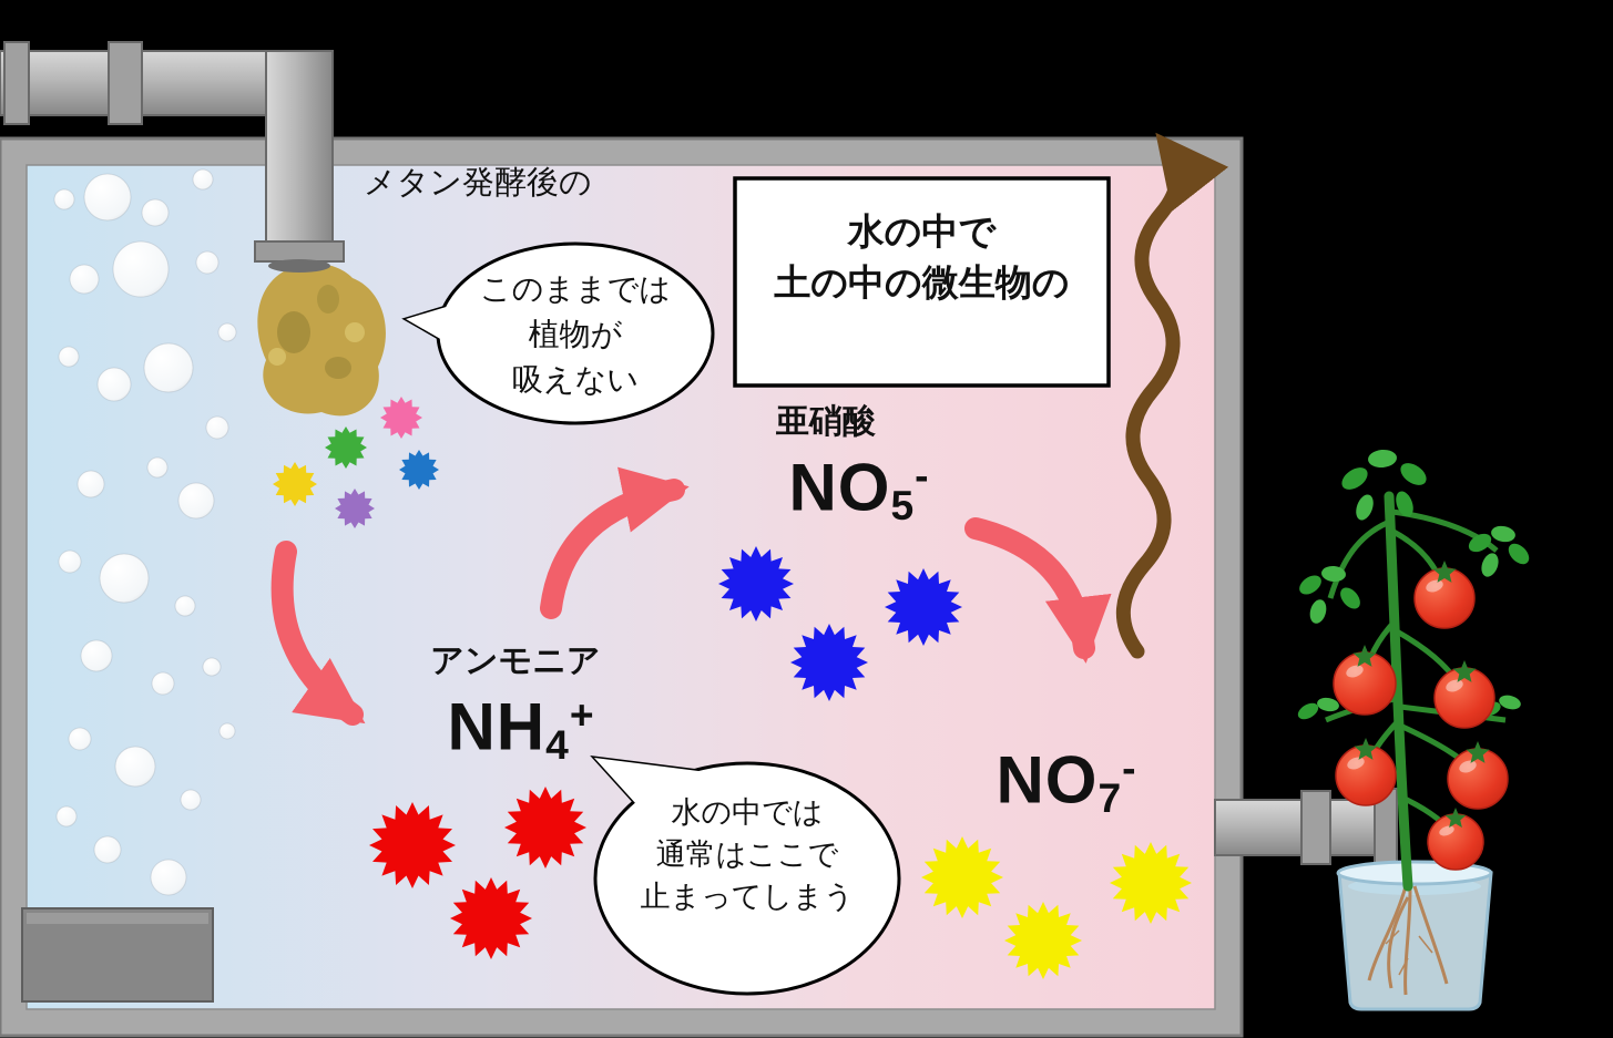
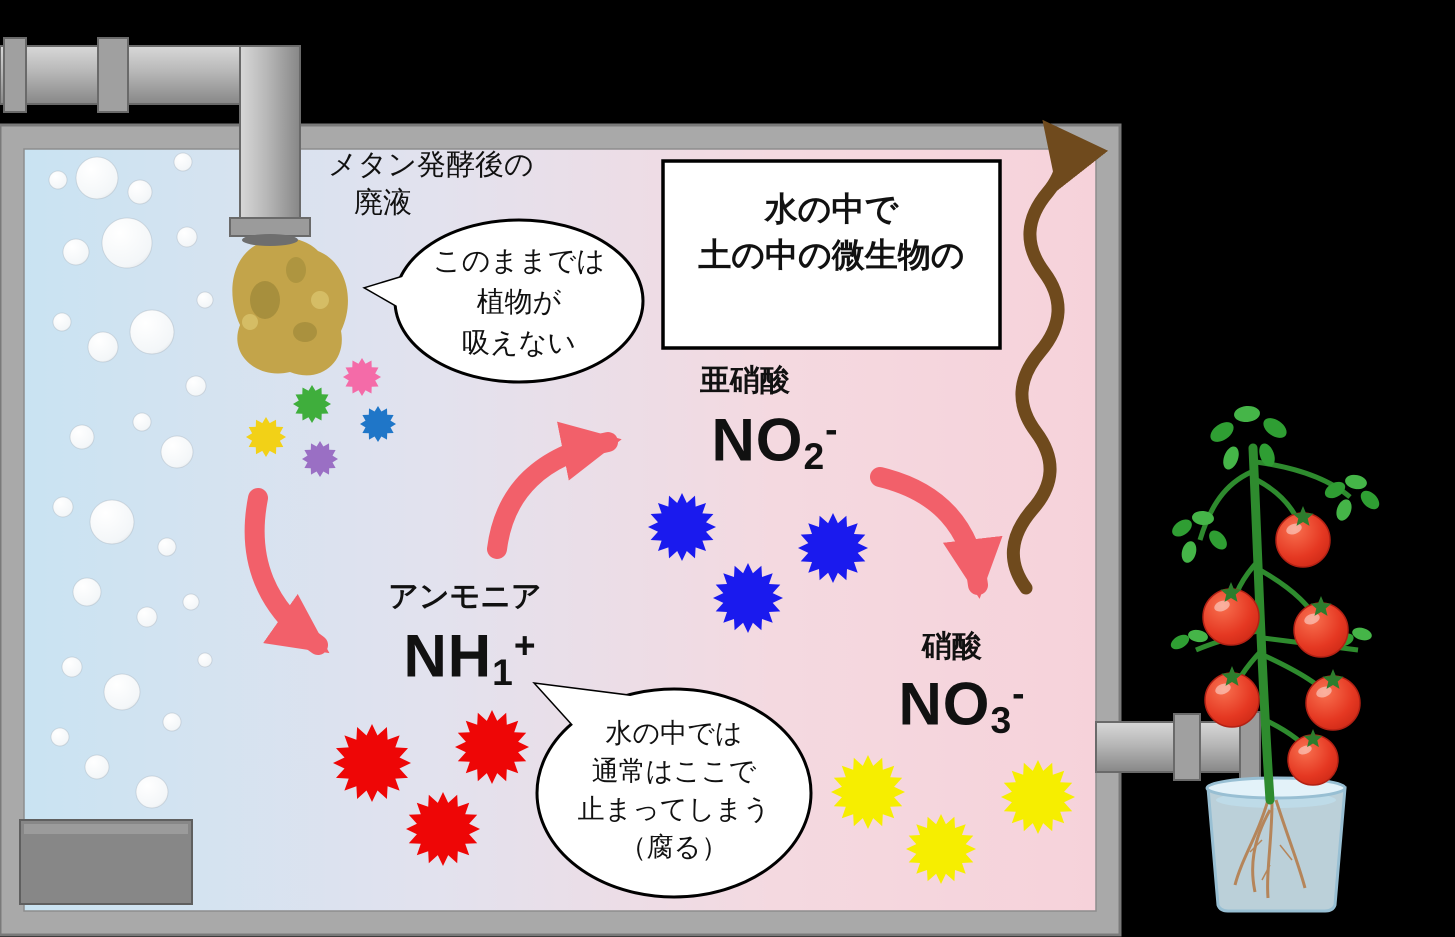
  メタン発酵後の
+ 廃液
  このままでは
  植物が
  吸えない
  水の中で
  土の中の微生物の
  亜硝酸
- NO5-
+ NO2-
  アンモニア
- NH4+
+ NH1+
+ 硝酸
- NO7-
+ NO3-
  水の中では
  通常はここで
  止まってしまう
+ （腐る）
